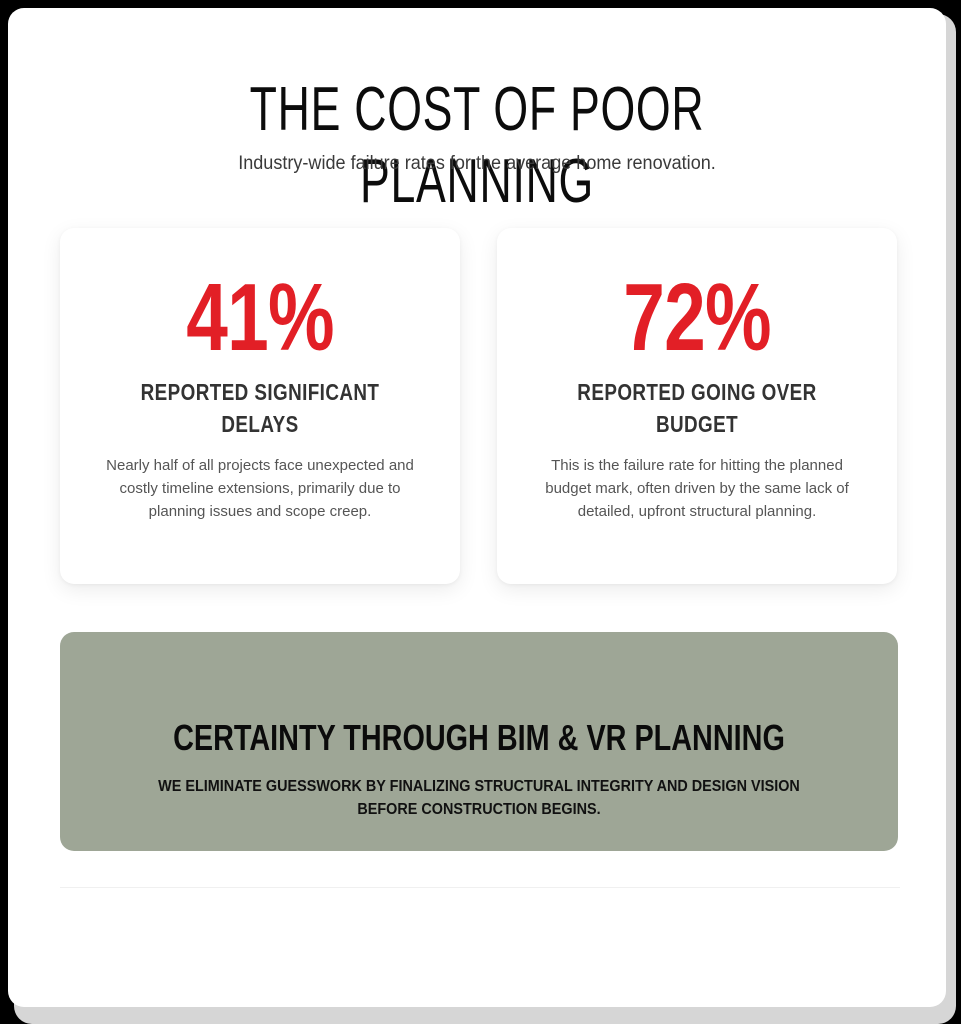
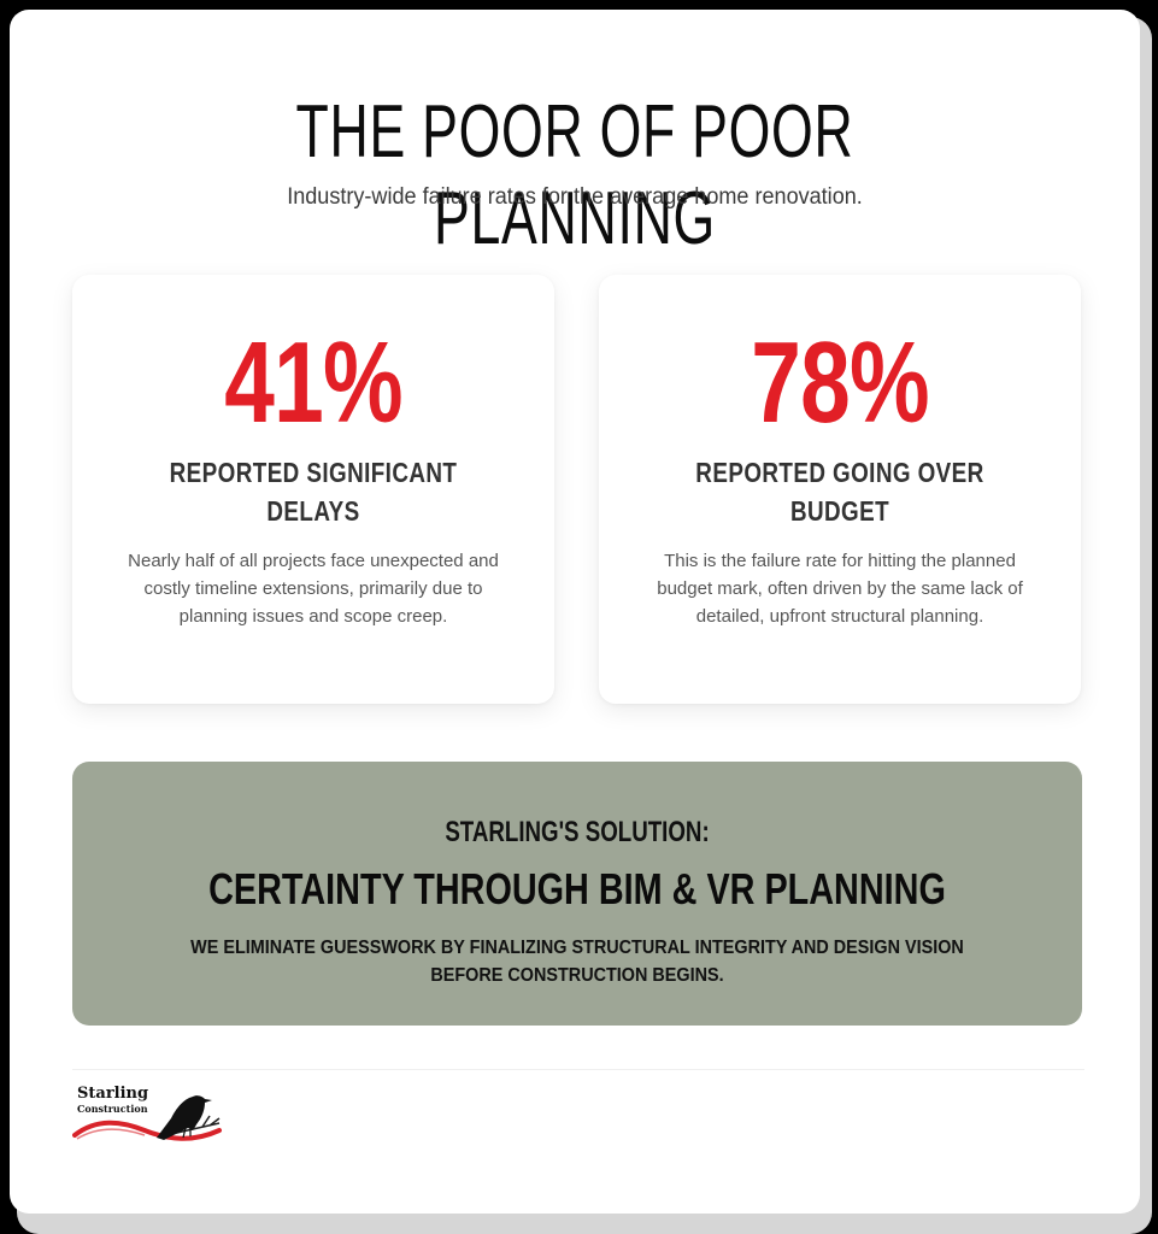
- THE COST OF POOR PLANNING
+ THE POOR OF POOR PLANNING
  Industry-wide failure rates for the average home renovation.
  41%
  REPORTED SIGNIFICANT DELAYS
  Nearly half of all projects face unexpected and costly timeline extensions, primarily due to planning issues and scope creep.
- 72%
+ 78%
  REPORTED GOING OVER BUDGET
  This is the failure rate for hitting the planned budget mark, often driven by the same lack of detailed, upfront structural planning.
+ STARLING'S SOLUTION:
  CERTAINTY THROUGH BIM & VR PLANNING
  WE ELIMINATE GUESSWORK BY FINALIZING STRUCTURAL INTEGRITY AND DESIGN VISION BEFORE CONSTRUCTION BEGINS.
+ Starling
+ Construction
